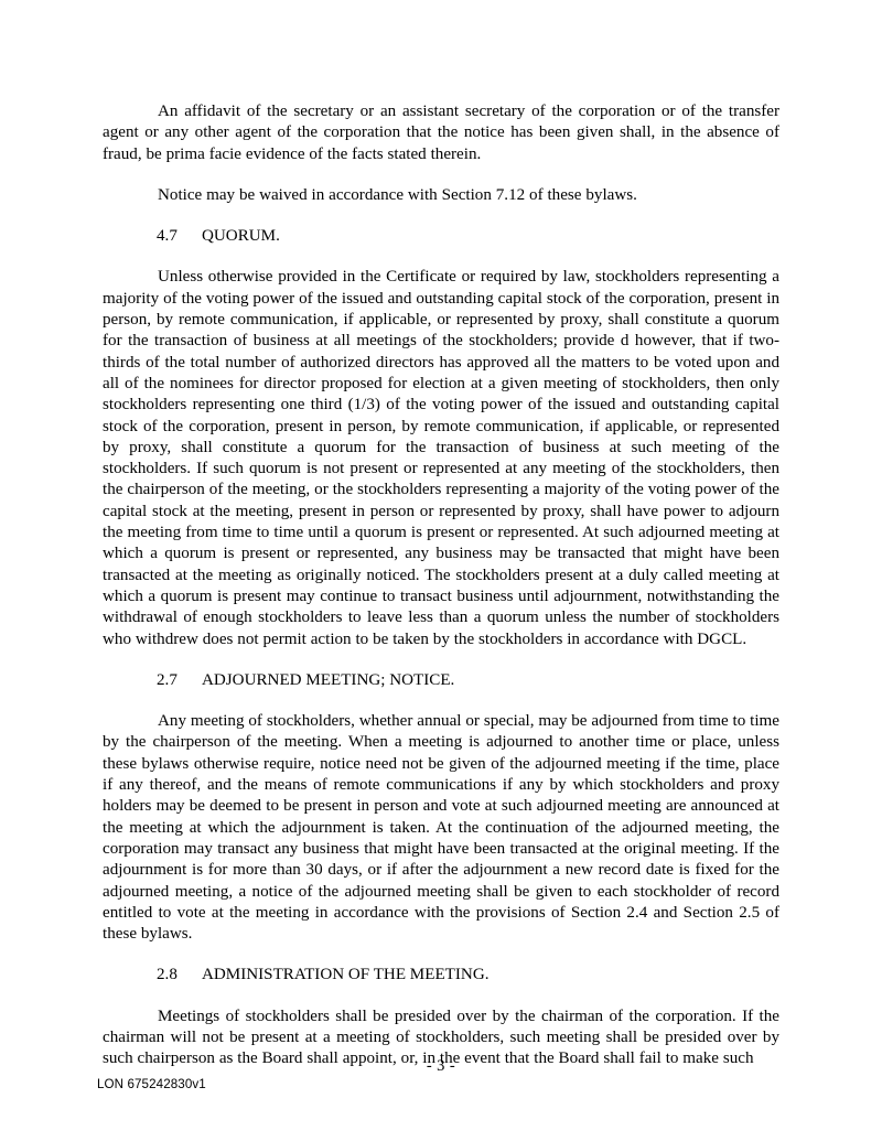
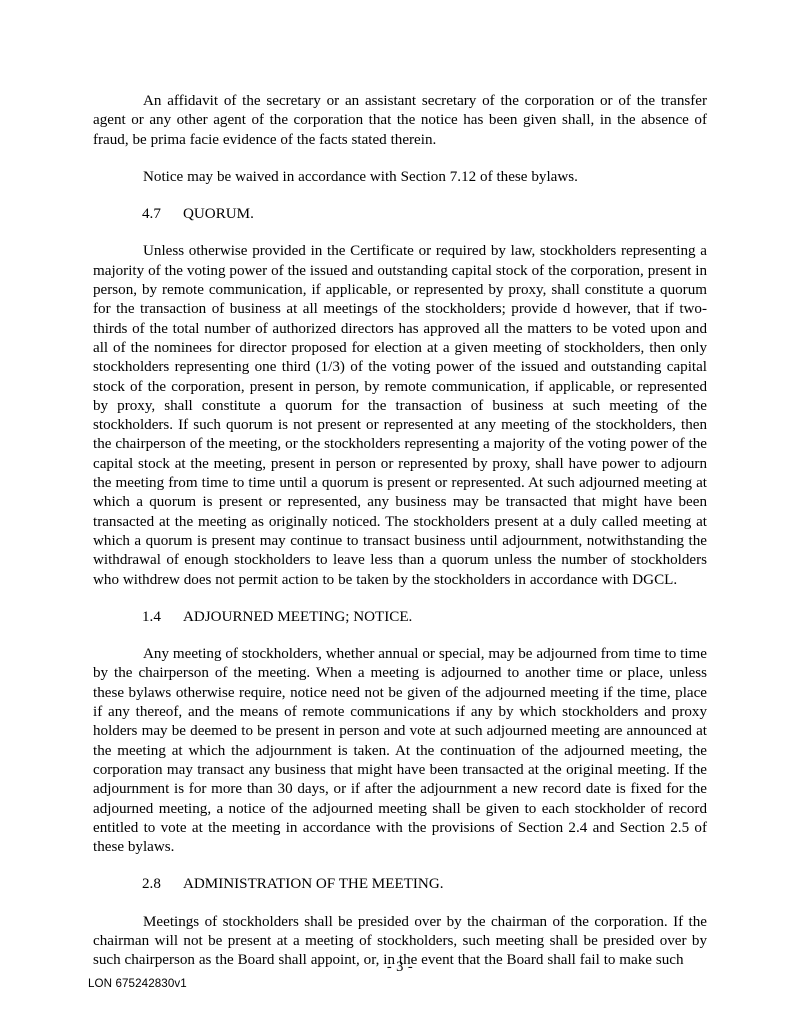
  An affidavit of the secretary or an assistant secretary of the corporation or of the transfer agent or any other agent of the corporation that the notice has been given shall, in the absence of fraud, be prima facie evidence of the facts stated therein.
  Notice may be waived in accordance with Section 7.12 of these bylaws.
  4.7 QUORUM.
  Unless otherwise provided in the Certificate or required by law, stockholders representing a majority of the voting power of the issued and outstanding capital stock of the corporation, present in person, by remote communication, if applicable, or represented by proxy, shall constitute a quorum for the transaction of business at all meetings of the stockholders; provide d however, that if two-thirds of the total number of authorized directors has approved all the matters to be voted upon and all of the nominees for director proposed for election at a given meeting of stockholders, then only stockholders representing one third (1/3) of the voting power of the issued and outstanding capital stock of the corporation, present in person, by remote communication, if applicable, or represented by proxy, shall constitute a quorum for the transaction of business at such meeting of the stockholders. If such quorum is not present or represented at any meeting of the stockholders, then the chairperson of the meeting, or the stockholders representing a majority of the voting power of the capital stock at the meeting, present in person or represented by proxy, shall have power to adjourn the meeting from time to time until a quorum is present or represented. At such adjourned meeting at which a quorum is present or represented, any business may be transacted that might have been transacted at the meeting as originally noticed. The stockholders present at a duly called meeting at which a quorum is present may continue to transact business until adjournment, notwithstanding the withdrawal of enough stockholders to leave less than a quorum unless the number of stockholders who withdrew does not permit action to be taken by the stockholders in accordance with DGCL.
- 2.7 ADJOURNED MEETING; NOTICE.
+ 1.4 ADJOURNED MEETING; NOTICE.
  Any meeting of stockholders, whether annual or special, may be adjourned from time to time by the chairperson of the meeting. When a meeting is adjourned to another time or place, unless these bylaws otherwise require, notice need not be given of the adjourned meeting if the time, place if any thereof, and the means of remote communications if any by which stockholders and proxy holders may be deemed to be present in person and vote at such adjourned meeting are announced at the meeting at which the adjournment is taken. At the continuation of the adjourned meeting, the corporation may transact any business that might have been transacted at the original meeting. If the adjournment is for more than 30 days, or if after the adjournment a new record date is fixed for the adjourned meeting, a notice of the adjourned meeting shall be given to each stockholder of record entitled to vote at the meeting in accordance with the provisions of Section 2.4 and Section 2.5 of these bylaws.
  2.8 ADMINISTRATION OF THE MEETING.
  Meetings of stockholders shall be presided over by the chairman of the corporation. If the chairman will not be present at a meeting of stockholders, such meeting shall be presided over by such chairperson as the Board shall appoint, or, in the event that the Board shall fail to make such
  - 3 -
  LON 675242830v1
